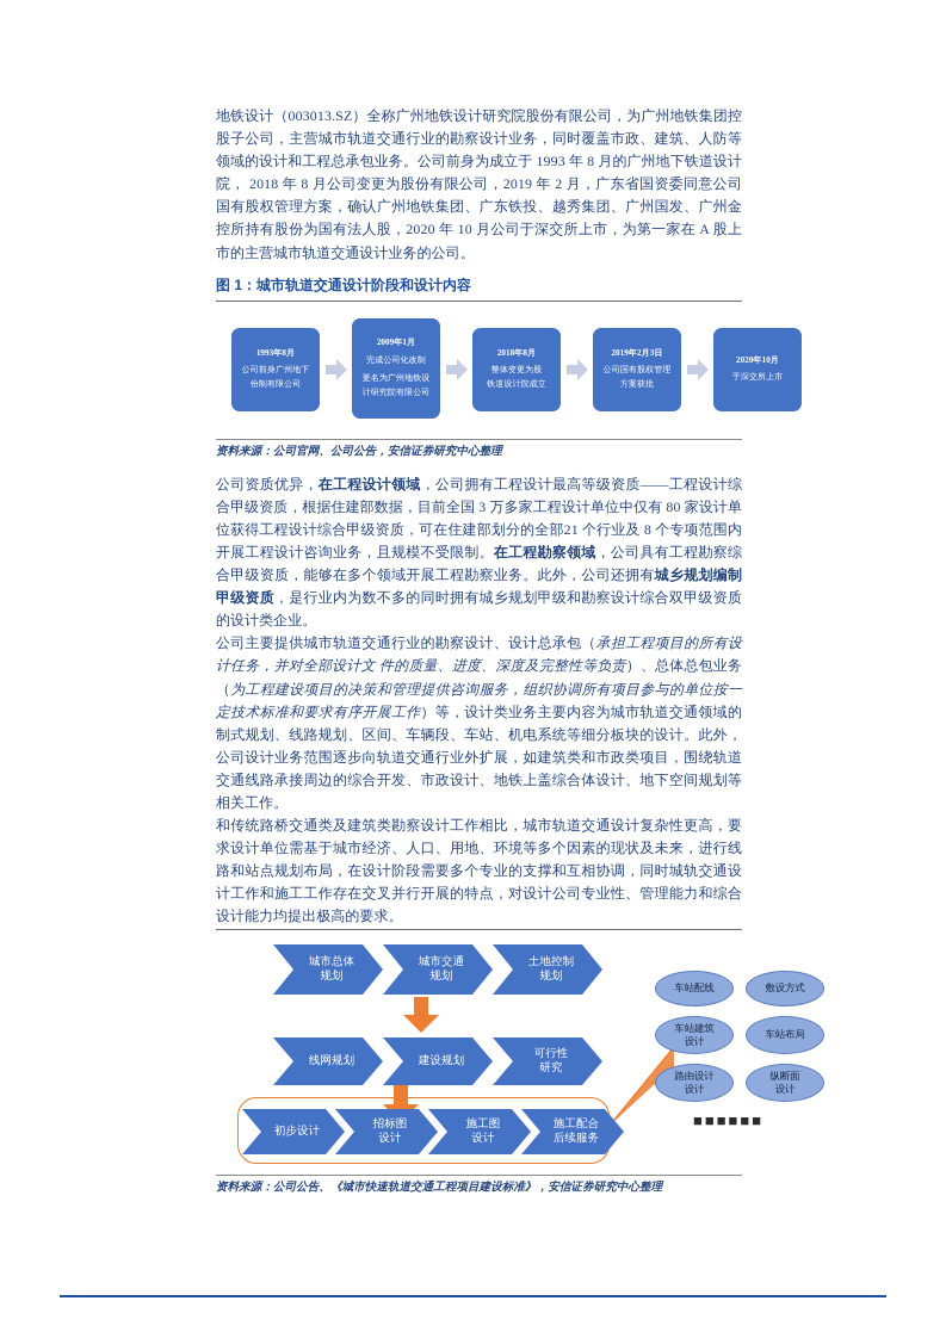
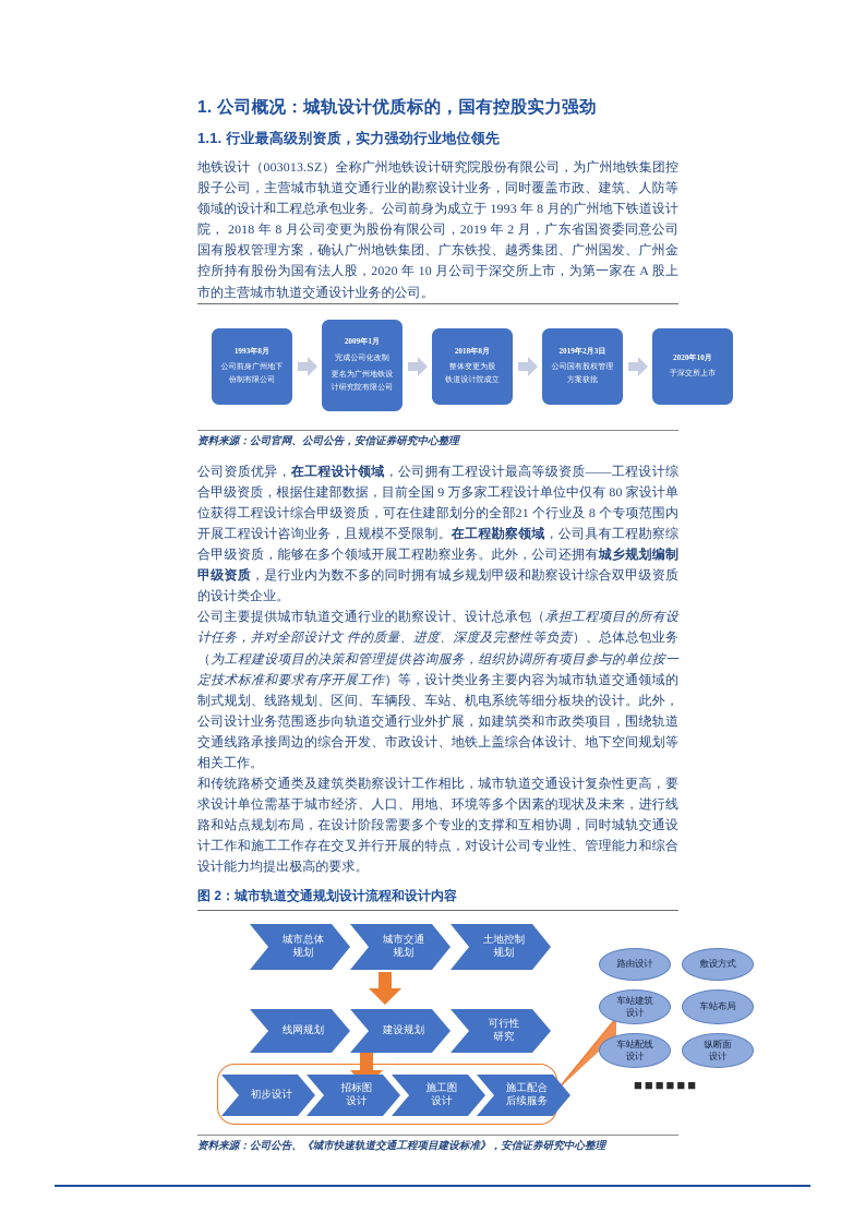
+ 1. 公司概况：城轨设计优质标的，国有控股实力强劲
+ 1.1. 行业最高级别资质，实力强劲行业地位领先
  地铁设计（003013.SZ）全称广州地铁设计研究院股份有限公司，为广州地铁集团控股子公司，主营城市轨道交通行业的勘察设计业务，同时覆盖市政、建筑、人防等领域的设计和工程总承包业务。公司前身为成立于 1993 年 8 月的广州地下铁道设计院， 2018 年 8 月公司变更为股份有限公司，2019 年 2 月，广东省国资委同意公司国有股权管理方案，确认广州地铁集团、广东铁投、越秀集团、广州国发、广州金控所持有股份为国有法人股，2020 年 10 月公司于深交所上市，为第一家在 A 股上市的主营城市轨道交通设计业务的公司。
- 图 1：城市轨道交通设计阶段和设计内容
  1993年8月
  公司前身广州地下
  份制有限公司
  2009年1月
  完成公司化改制
  更名为广州地铁设
  计研究院有限公司
  2018年8月
  整体变更为股
  铁道设计院成立
  2019年2月3日
  公司国有股权管理
  方案获批
  2020年10月
  于深交所上市
  资料来源：公司官网、公司公告，安信证券研究中心整理
- 公司资质优异，在工程设计领域，公司拥有工程设计最高等级资质——工程设计综合甲级资质，根据住建部数据，目前全国 3 万多家工程设计单位中仅有 80 家设计单位获得工程设计综合甲级资质，可在住建部划分的全部21 个行业及 8 个专项范围内开展工程设计咨询业务，且规模不受限制。在工程勘察领域，公司具有工程勘察综合甲级资质，能够在多个领域开展工程勘察业务。此外，公司还拥有城乡规划编制甲级资质，是行业内为数不多的同时拥有城乡规划甲级和勘察设计综合双甲级资质的设计类企业。
+ 公司资质优异，在工程设计领域，公司拥有工程设计最高等级资质——工程设计综合甲级资质，根据住建部数据，目前全国 9 万多家工程设计单位中仅有 80 家设计单位获得工程设计综合甲级资质，可在住建部划分的全部21 个行业及 8 个专项范围内开展工程设计咨询业务，且规模不受限制。在工程勘察领域，公司具有工程勘察综合甲级资质，能够在多个领域开展工程勘察业务。此外，公司还拥有城乡规划编制甲级资质，是行业内为数不多的同时拥有城乡规划甲级和勘察设计综合双甲级资质的设计类企业。
  公司主要提供城市轨道交通行业的勘察设计、设计总承包（承担工程项目的所有设计任务，并对全部设计文 件的质量、进度、深度及完整性等负责）、总体总包业务（为工程建设项目的决策和管理提供咨询服务，组织协调所有项目参与的单位按一定技术标准和要求有序开展工作）等，设计类业务主要内容为城市轨道交通领域的制式规划、线路规划、区间、车辆段、车站、机电系统等细分板块的设计。此外，公司设计业务范围逐步向轨道交通行业外扩展，如建筑类和市政类项目，围绕轨道交通线路承接周边的综合开发、市政设计、地铁上盖综合体设计、地下空间规划等相关工作。
  和传统路桥交通类及建筑类勘察设计工作相比，城市轨道交通设计复杂性更高，要求设计单位需基于城市经济、人口、用地、环境等多个因素的现状及未来，进行线路和站点规划布局，在设计阶段需要多个专业的支撑和互相协调，同时城轨交通设计工作和施工工作存在交叉并行开展的特点，对设计公司专业性、管理能力和综合设计能力均提出极高的要求。
+ 图 2：城市轨道交通规划设计流程和设计内容
  城市总体
  规划
  城市交通
  规划
  土地控制
  规划
  线网规划
  建设规划
  可行性
  研究
  初步设计
  招标图
  设计
  施工图
  设计
  施工配合
  后续服务
- 车站配线
+ 路由设计
  敷设方式
  车站建筑
  设计
  车站布局
- 路由设计
+ 车站配线
  设计
  纵断面
  设计
  ■■■■■■
  资料来源：公司公告、《城市快速轨道交通工程项目建设标准》，安信证券研究中心整理
